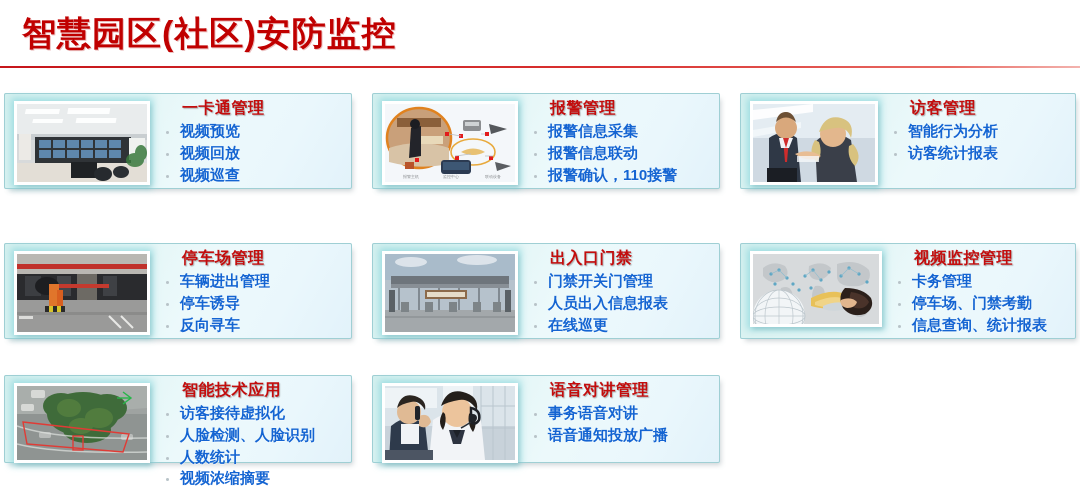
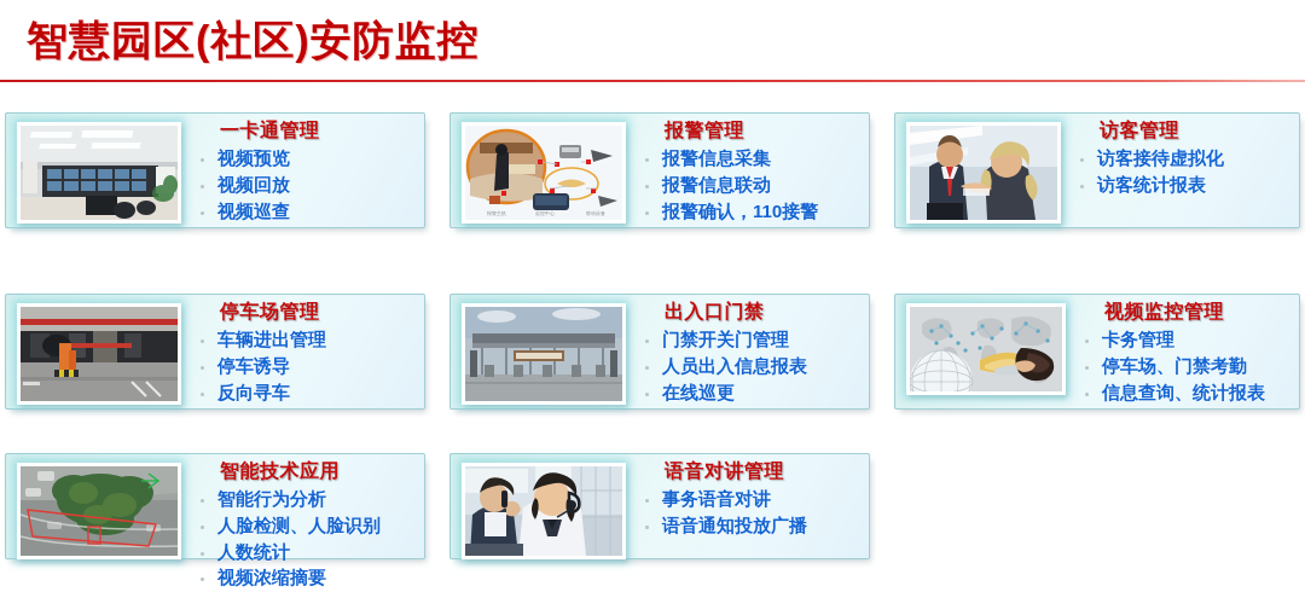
  智慧园区(社区)安防监控
  一卡通管理
  视频预览
  视频回放
  视频巡查
  报警管理
  报警信息采集
  报警信息联动
  报警确认，110接警
  访客管理
- 智能行为分析
+ 访客接待虚拟化
  访客统计报表
  停车场管理
  车辆进出管理
  停车诱导
  反向寻车
  出入口门禁
  门禁开关门管理
  人员出入信息报表
  在线巡更
  视频监控管理
  卡务管理
  停车场、门禁考勤
  信息查询、统计报表
  智能技术应用
- 访客接待虚拟化
+ 智能行为分析
  人脸检测、人脸识别
  人数统计
  视频浓缩摘要
  语音对讲管理
  事务语音对讲
  语音通知投放广播
